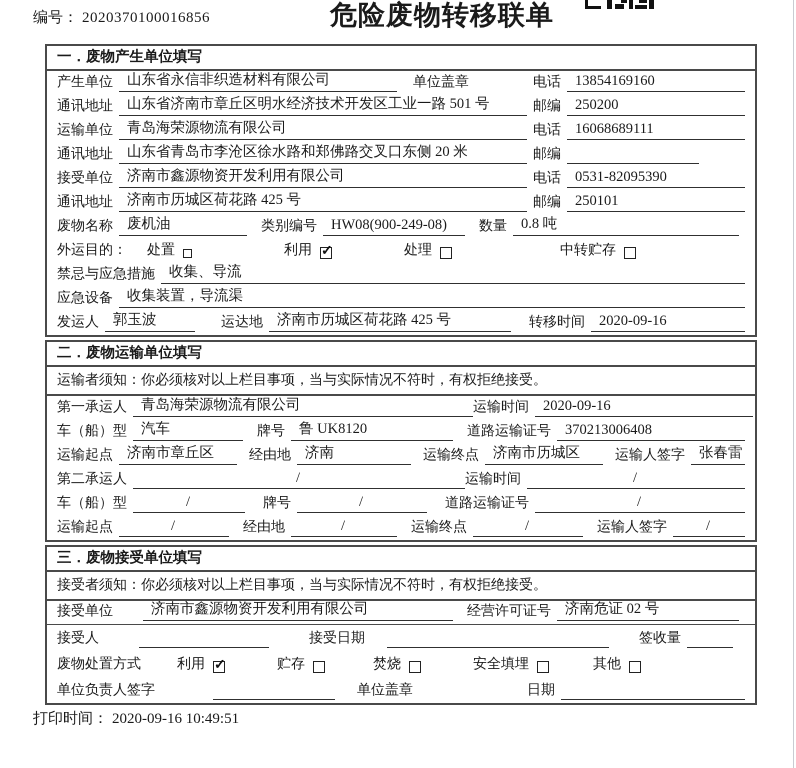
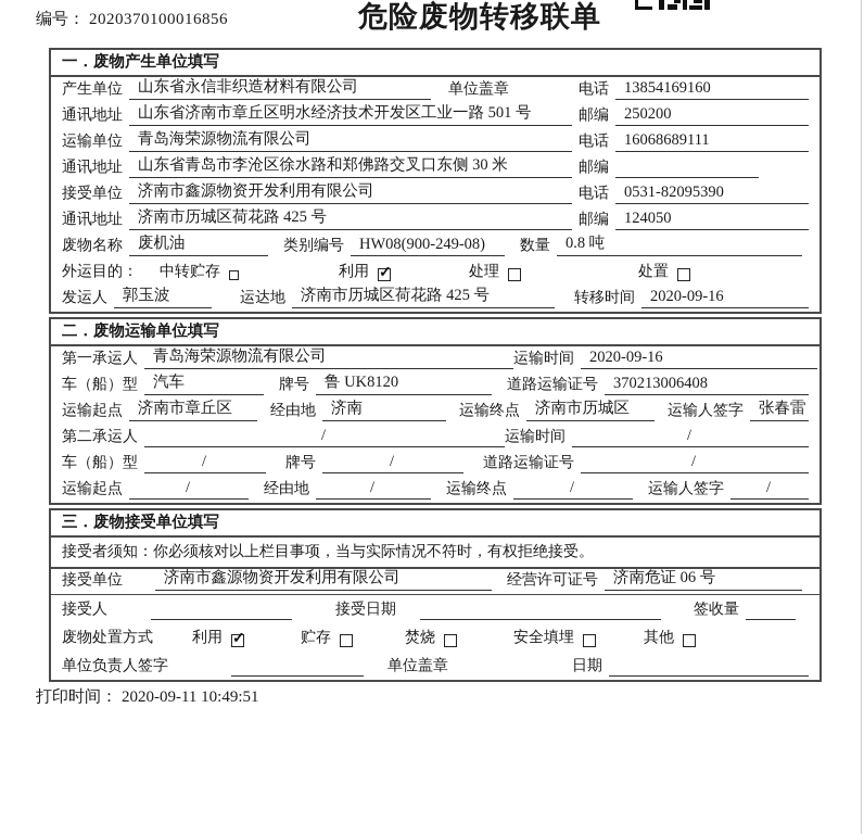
  编号： 2020370100016856
  危险废物转移联单
  一．废物产生单位填写
  产生单位
  山东省永信非织造材料有限公司
  单位盖章
  电话
  13854169160
  通讯地址
  山东省济南市章丘区明水经济技术开发区工业一路 501 号
  邮编
  250200
  运输单位
  青岛海荣源物流有限公司
  电话
  16068689111
  通讯地址
- 山东省青岛市李沧区徐水路和郑佛路交叉口东侧 20 米
+ 山东省青岛市李沧区徐水路和郑佛路交叉口东侧 30 米
  邮编
  接受单位
  济南市鑫源物资开发利用有限公司
  电话
  0531-82095390
  通讯地址
  济南市历城区荷花路 425 号
  邮编
- 250101
+ 124050
  废物名称
  废机油
  类别编号
  HW08(900-249-08)
  数量
  0.8 吨
  外运目的：
- 处置
+ 中转贮存
  利用
  处理
- 中转贮存
+ 处置
- 禁忌与应急措施
- 收集、导流
- 应急设备
- 收集装置，导流渠
  发运人
  郭玉波
  运达地
  济南市历城区荷花路 425 号
  转移时间
  2020-09-16
  二．废物运输单位填写
- 运输者须知：你必须核对以上栏目事项，当与实际情况不符时，有权拒绝接受。
  第一承运人
  青岛海荣源物流有限公司
  运输时间
  2020-09-16
  车（船）型
  汽车
  牌号
  鲁 UK8120
  道路运输证号
  370213006408
  运输起点
  济南市章丘区
  经由地
  济南
  运输终点
  济南市历城区
  运输人签字
  张春雷
  第二承运人
  /
  运输时间
  /
  车（船）型
  /
  牌号
  /
  道路运输证号
  /
  运输起点
  /
  经由地
  /
  运输终点
  /
  运输人签字
  /
  三．废物接受单位填写
  接受者须知：你必须核对以上栏目事项，当与实际情况不符时，有权拒绝接受。
  接受单位
  济南市鑫源物资开发利用有限公司
  经营许可证号
- 济南危证 02 号
+ 济南危证 06 号
  接受人
  接受日期
  签收量
  废物处置方式
  利用
  贮存
  焚烧
  安全填埋
  其他
  单位负责人签字
  单位盖章
  日期
- 打印时间： 2020-09-16 10:49:51
+ 打印时间： 2020-09-11 10:49:51
